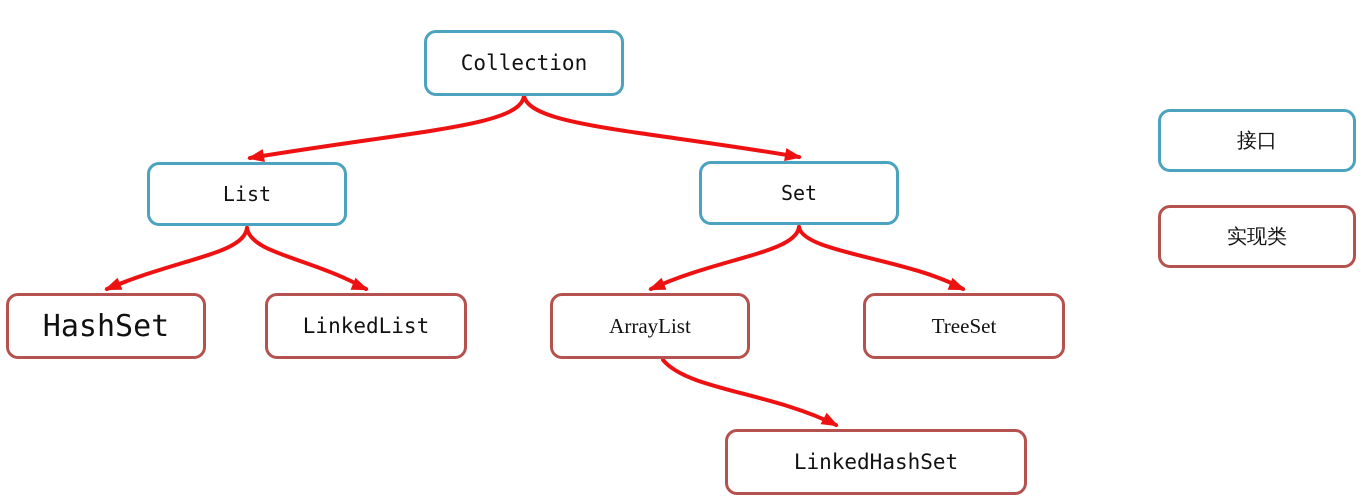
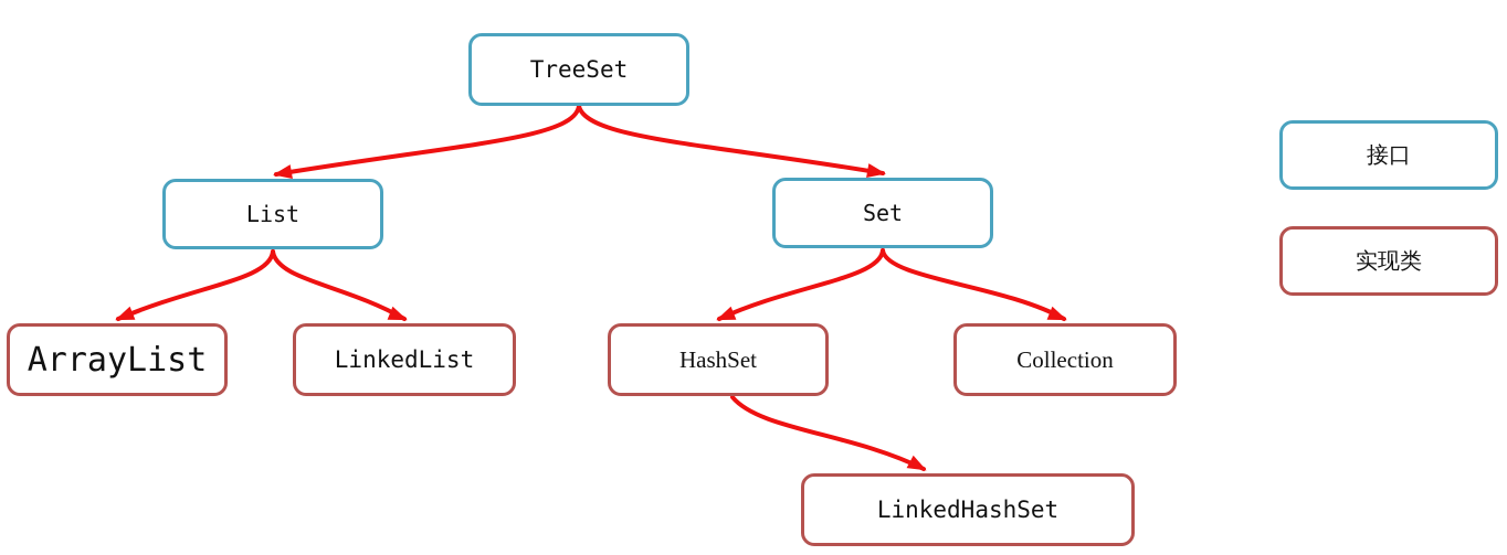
- Collection
+ TreeSet
  List
  Set
- HashSet
+ ArrayList
  LinkedList
- ArrayList
+ HashSet
- TreeSet
+ Collection
  LinkedHashSet
  接口
  实现类
